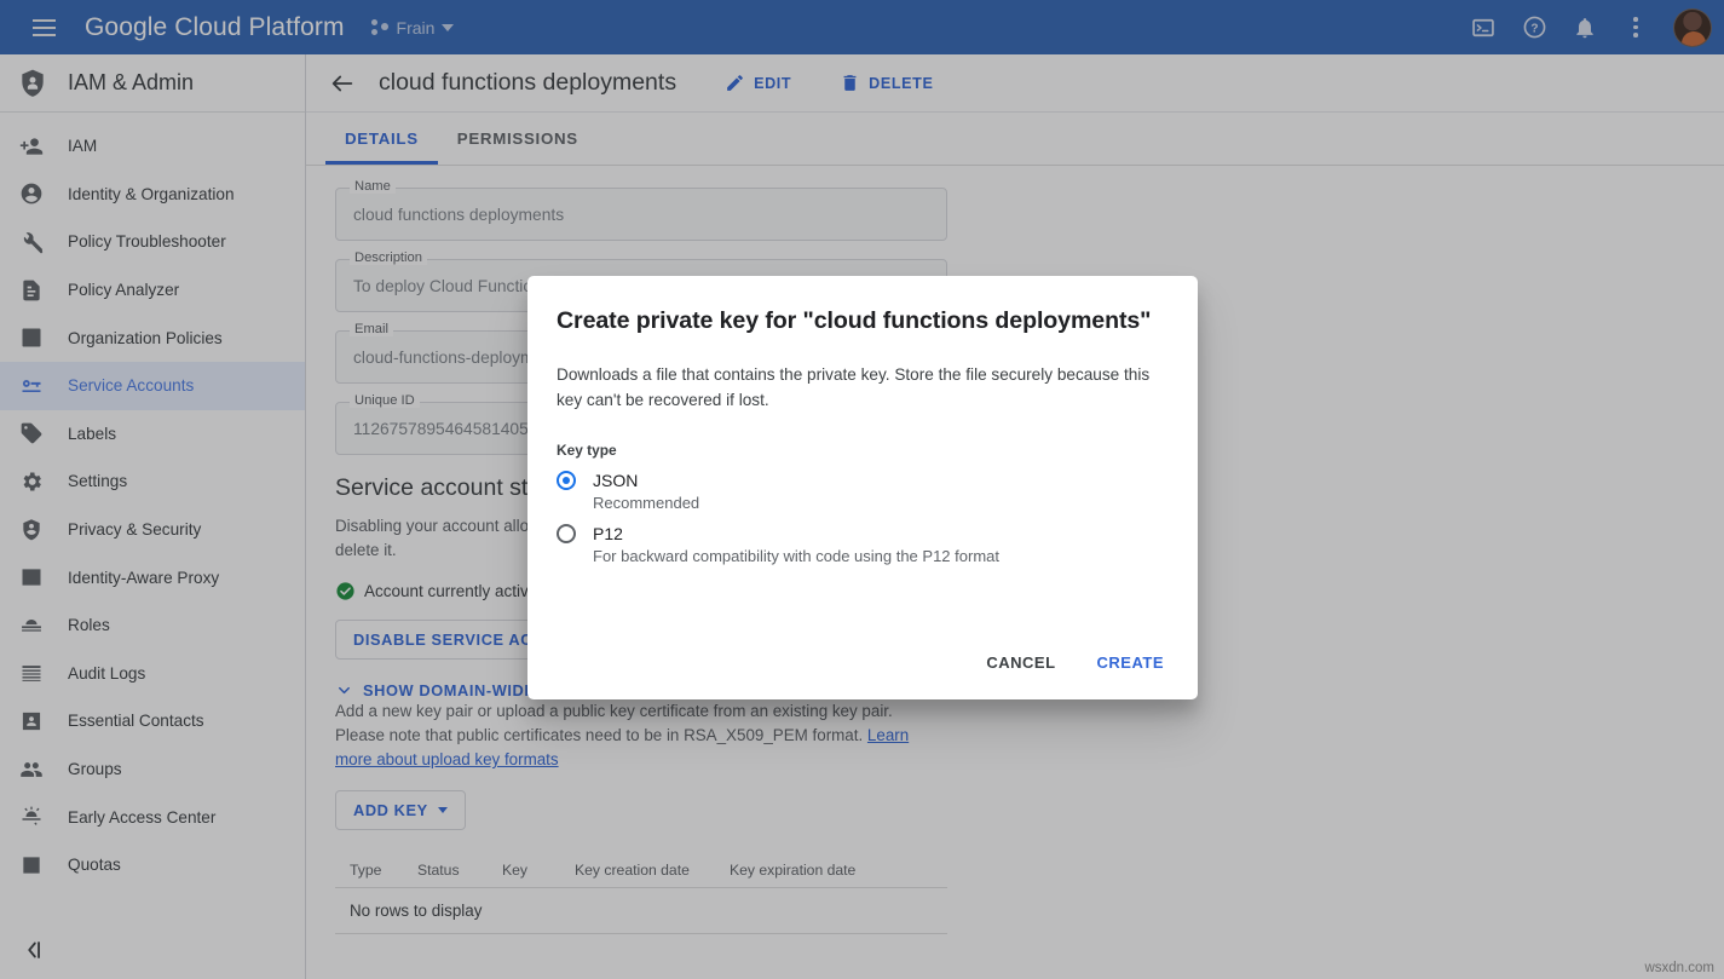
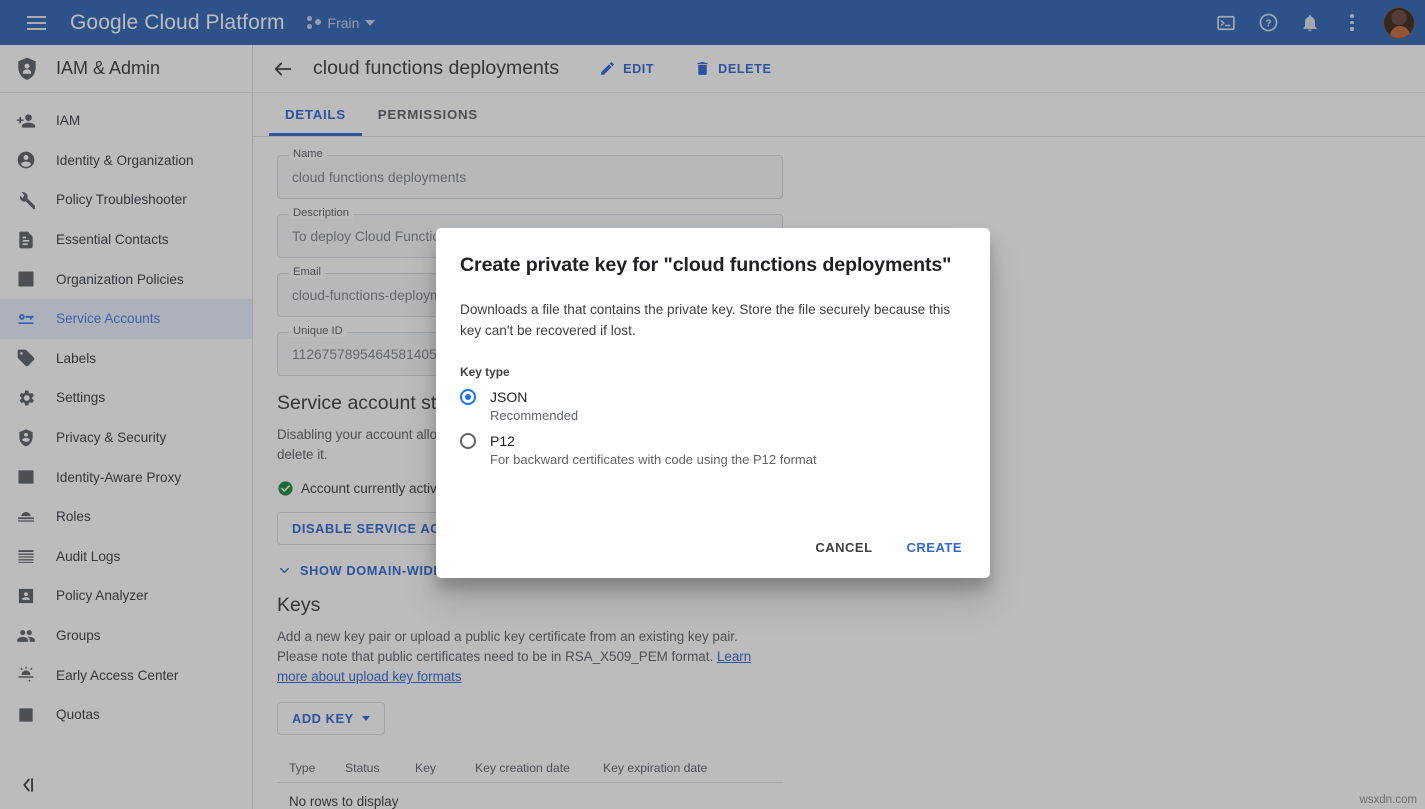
  Google Cloud Platform
  Frain
  ?
  IAM & Admin
  IAM
  Identity & Organization
  Policy Troubleshooter
- Policy Analyzer
+ Essential Contacts
  Organization Policies
  Service Accounts
  Labels
  Settings
  Privacy & Security
  Identity-Aware Proxy
  Roles
  Audit Logs
- Essential Contacts
+ Policy Analyzer
  Groups
  Early Access Center
  Quotas
  cloud functions deployments
  EDIT
  DELETE
  DETAILS
  PERMISSIONS
  Name
  cloud functions deployments
  Description
  Email
  cloud-functions-deploy
  Unique ID
  1126757895464581405
  Service account st
  Account currently activ
  DISABLE SERVICE A
+ Keys
  Add a new key pair or upload a public key certificate from an existing key pair. Please note that public certificates need to be in RSA_X509_PEM format. Learn more about upload key formats
  ADD KEY
  Type
  Status
  Key
  Key creation date
  Key expiration date
  No rows to display
  Create private key for "cloud functions deployments"
  Downloads a file that contains the private key. Store the file securely because this key can't be recovered if lost.
  Key type
  JSON
  Recommended
  P12
- For backward compatibility with code using the P12 format
+ For backward certificates with code using the P12 format
  CANCEL
  CREATE
  wsxdn.com
